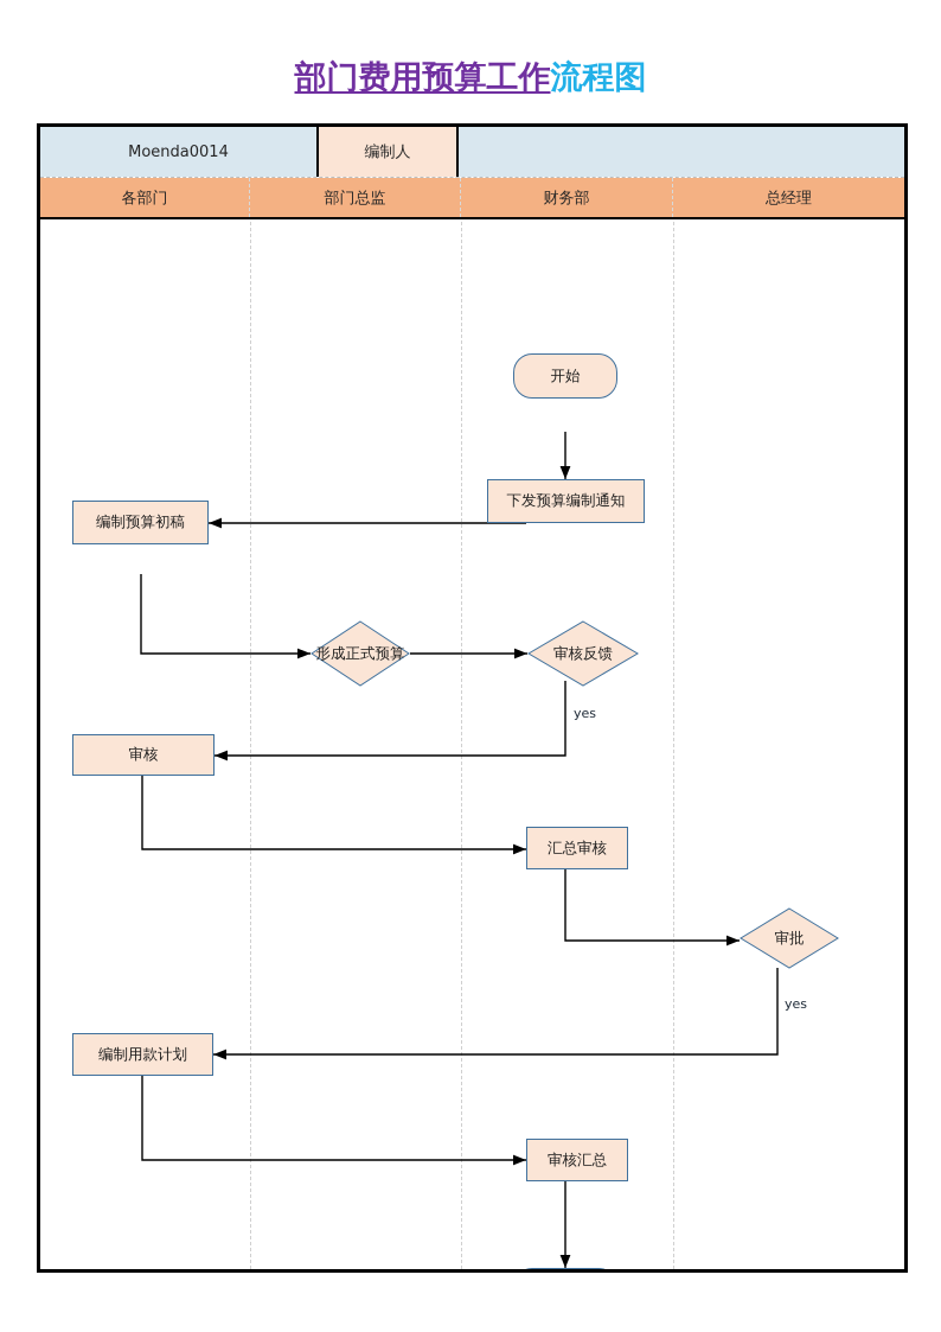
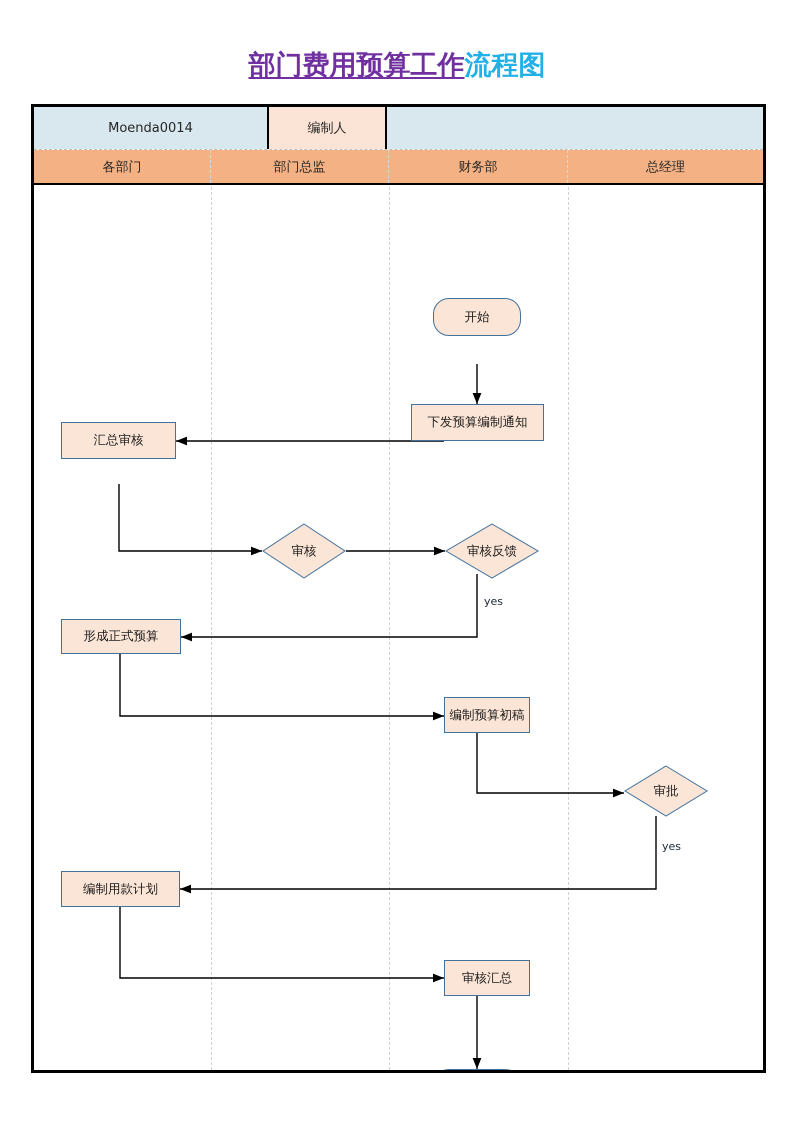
  部门费用预算工作流程图
  Moenda0014
  编制人
  各部门
  部门总监
  财务部
  总经理
  开始
  下发预算编制通知
- 编制预算初稿
+ 汇总审核
- 形成正式预算
+ 审核
  审核反馈
- 审核
+ 形成正式预算
- 汇总审核
+ 编制预算初稿
  审批
  编制用款计划
  审核汇总
  yes
  yes
